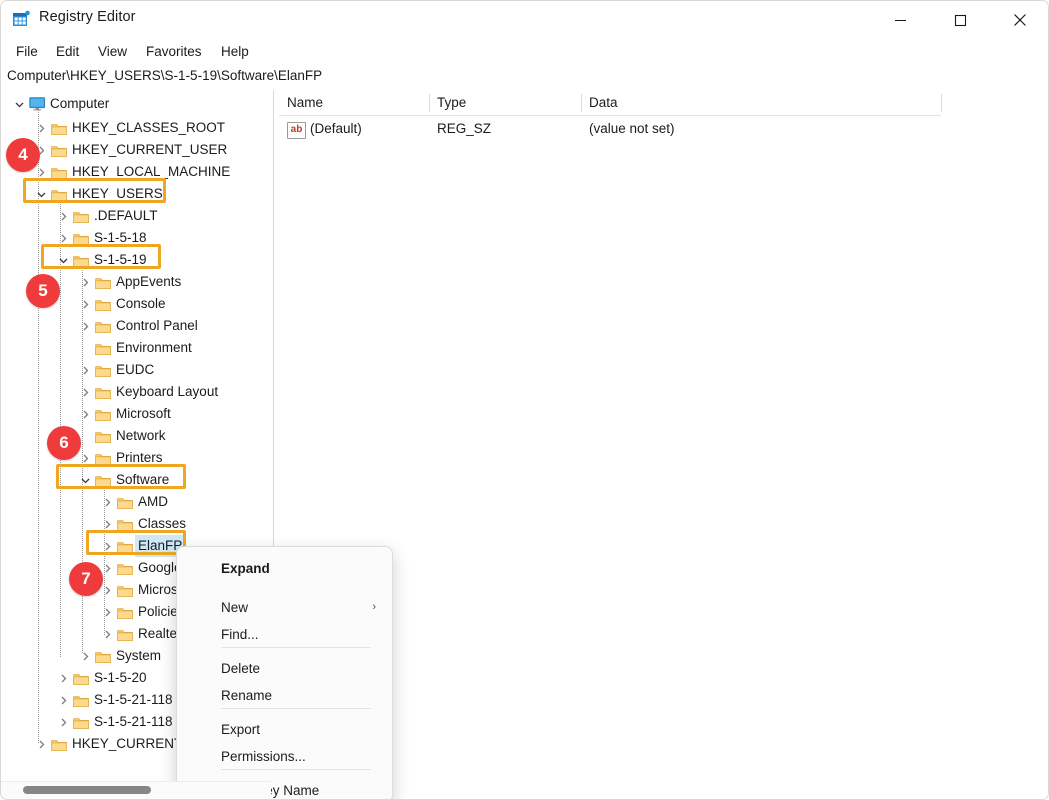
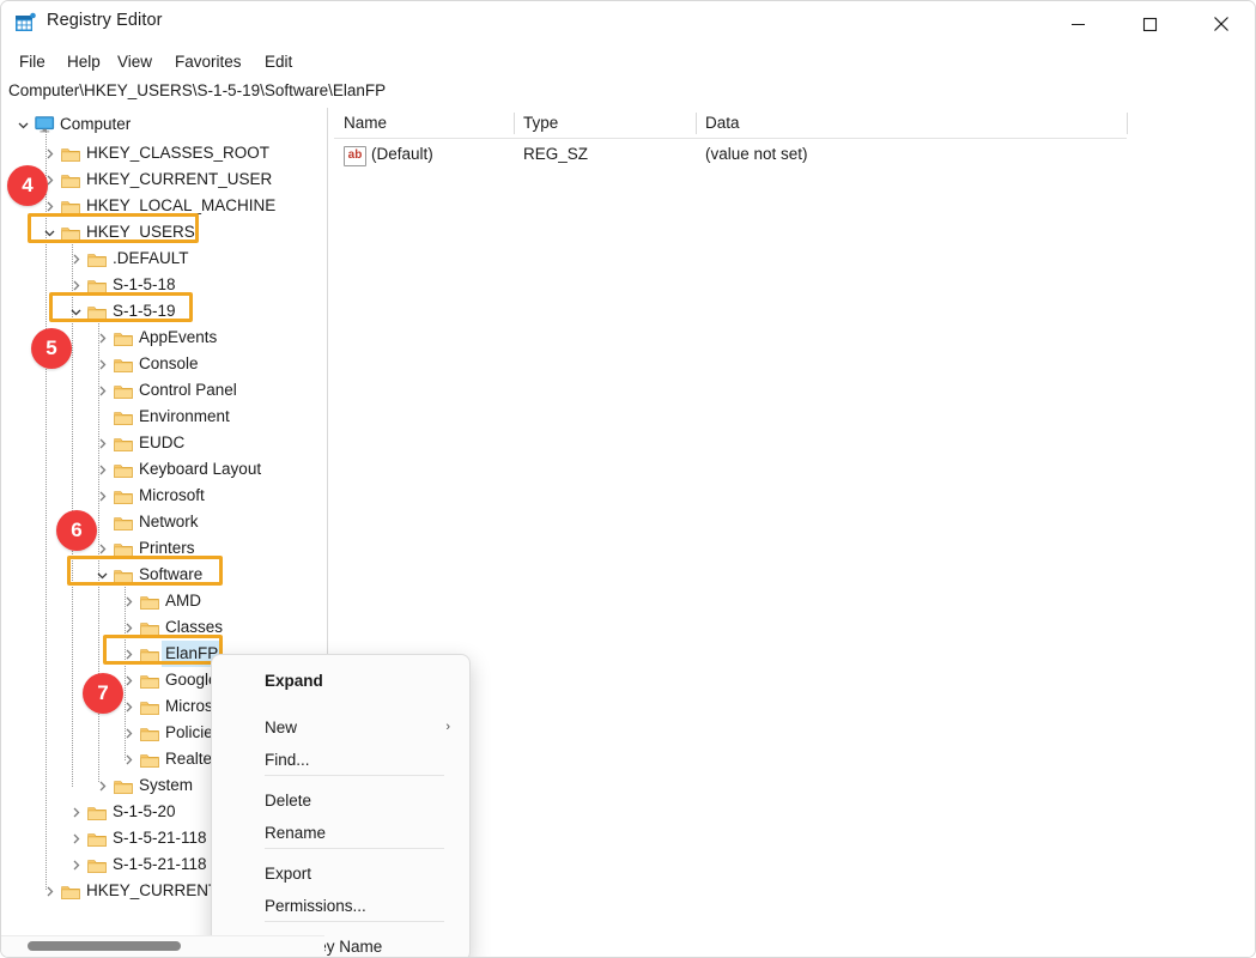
  Registry Editor
  File
- Edit
+ Help
  View
  Favorites
- Help
+ Edit
  Computer\HKEY_USERS\S-1-5-19\Software\ElanFP
  Computer
  HKEY_CLASSES_ROOT
  HKEY_CURRENT_USER
  HKEY_LOCAL_MACHINE
  HKEY_USERS
  .DEFAULT
  S-1-5-18
  S-1-5-19
  AppEvents
  Console
  Control Panel
  Environment
  EUDC
  Keyboard Layout
  Microsoft
  Network
  Printers
  Software
  AMD
  Classes
  ElanFP
  Googl
  Policie
  Realte
  System
  S-1-5-20
  S-1-5-21-118
  S-1-5-21-118
  HKEY_CURREN
  Name
  Type
  Data
  ab
  (Default)
  REG_SZ
  (value not set)
  4
  5
  6
  7
  Expand
  New
  ›
  Find...
  Delete
  Rename
  Export
  Permissions...
